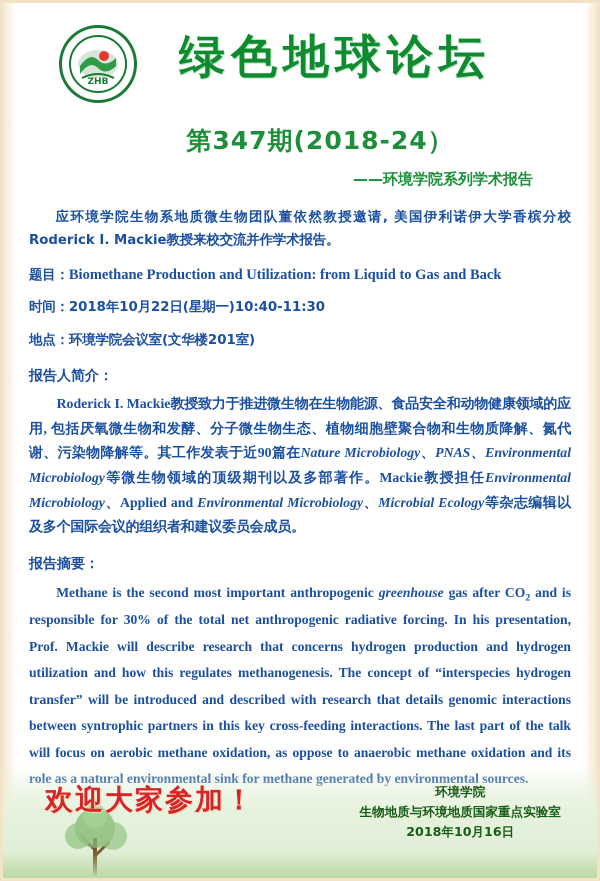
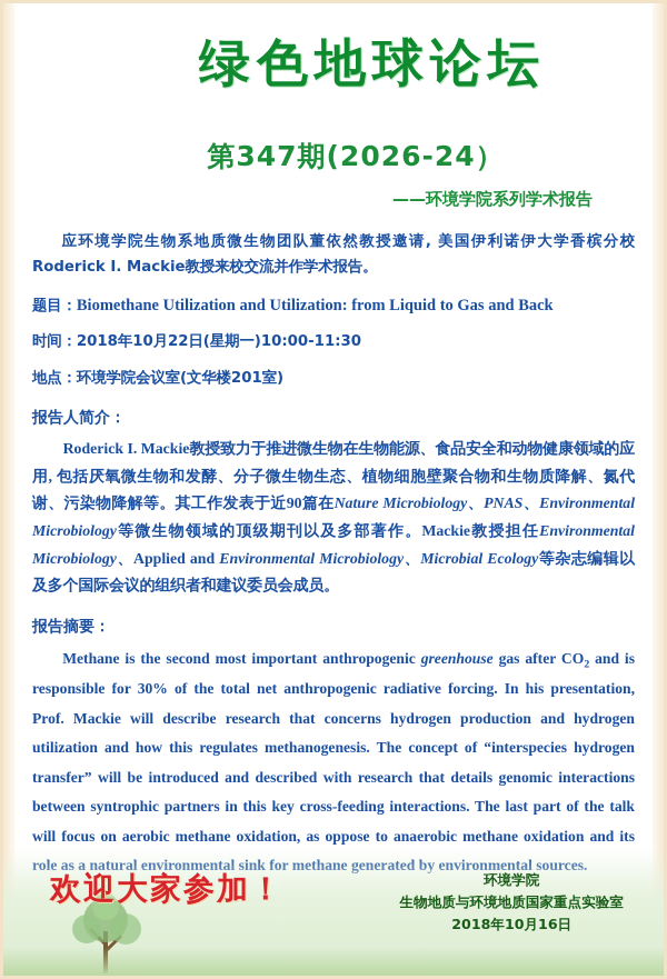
- ZHB
  绿色地球论坛
- 第347期(2018-24）
+ 第347期(2026-24）
  ——环境学院系列学术报告
  应环境学院生物系地质微生物团队董依然教授邀请, 美国伊利诺伊大学香槟分校Roderick I. Mackie教授来校交流并作学术报告。
- 题目：Biomethane Production and Utilization: from Liquid to Gas and Back
+ 题目：Biomethane Utilization and Utilization: from Liquid to Gas and Back
- 时间：2018年10月22日(星期一)10:40-11:30
+ 时间：2018年10月22日(星期一)10:00-11:30
  地点：环境学院会议室(文华楼201室)
  报告人简介：
  Roderick I. Mackie教授致力于推进微生物在生物能源、食品安全和动物健康领域的应用, 包括厌氧微生物和发酵、分子微生物生态、植物细胞壁聚合物和生物质降解、氮代谢、污染物降解等。其工作发表于近90篇在Nature Microbiology、PNAS、Environmental Microbiology等微生物领域的顶级期刊以及多部著作。Mackie教授担任Environmental Microbiology、Applied and Environmental Microbiology、Microbial Ecology等杂志编辑以及多个国际会议的组织者和建议委员会成员。
  报告摘要：
  Methane is the second most important anthropogenic greenhouse gas after CO2 and is responsible for 30% of the total net anthropogenic radiative forcing. In his presentation, Prof. Mackie will describe research that concerns hydrogen production and hydrogen utilization and how this regulates methanogenesis. The concept of “interspecies hydrogen transfer” will be introduced and described with research that details genomic interactions between syntrophic partners in this key cross-feeding interactions. The last part of the talk will focus on aerobic methane oxidation, as oppose to anaerobic methane oxidation and its
  欢迎大家参加！
  环境学院
  生物地质与环境地质国家重点实验室
  2018年10月16日
